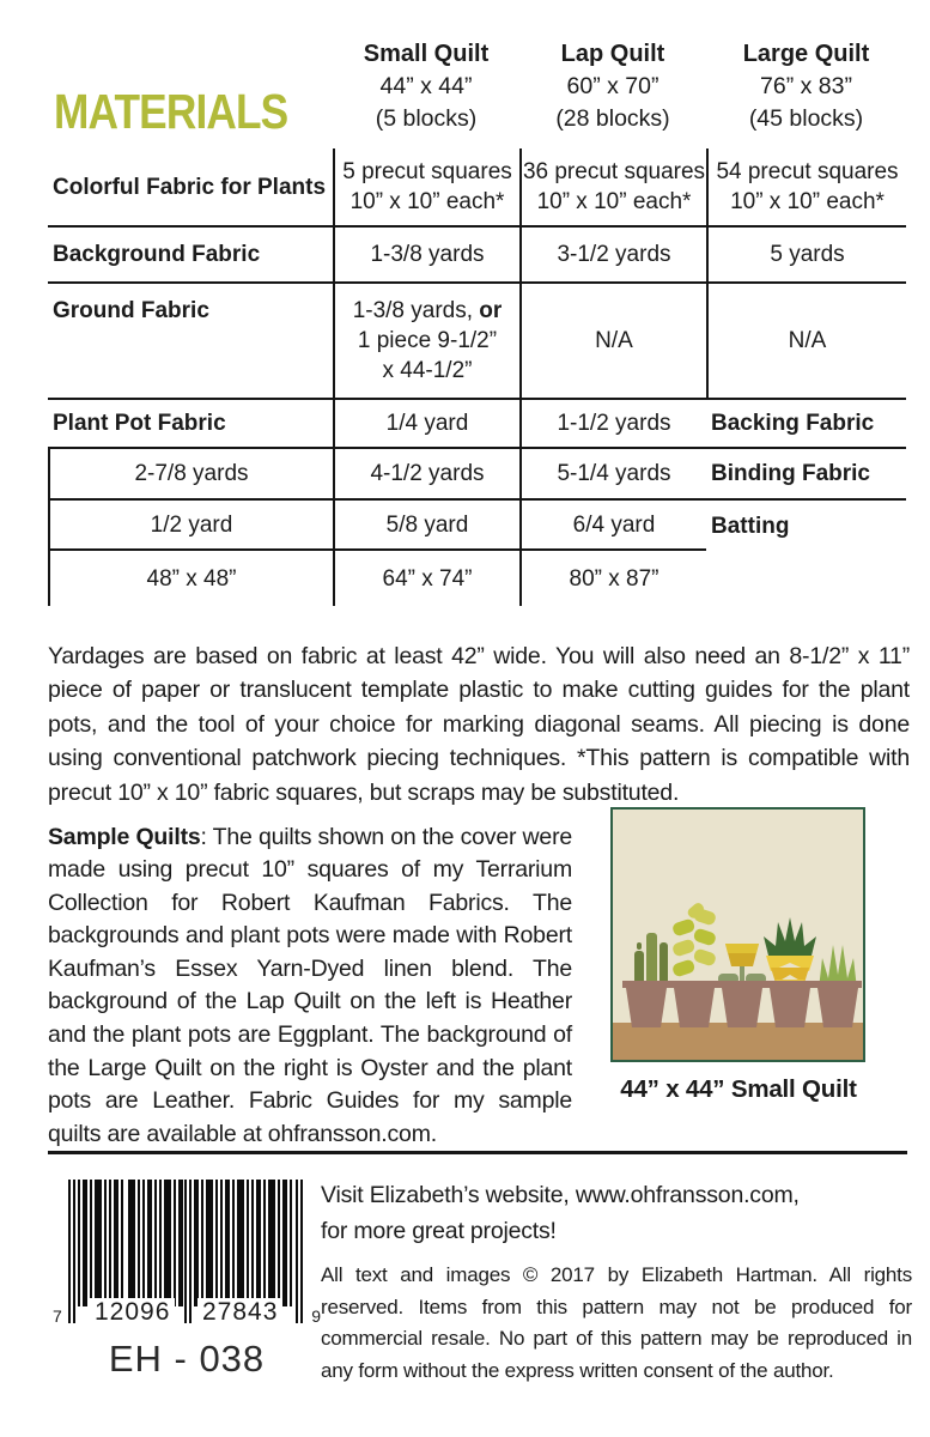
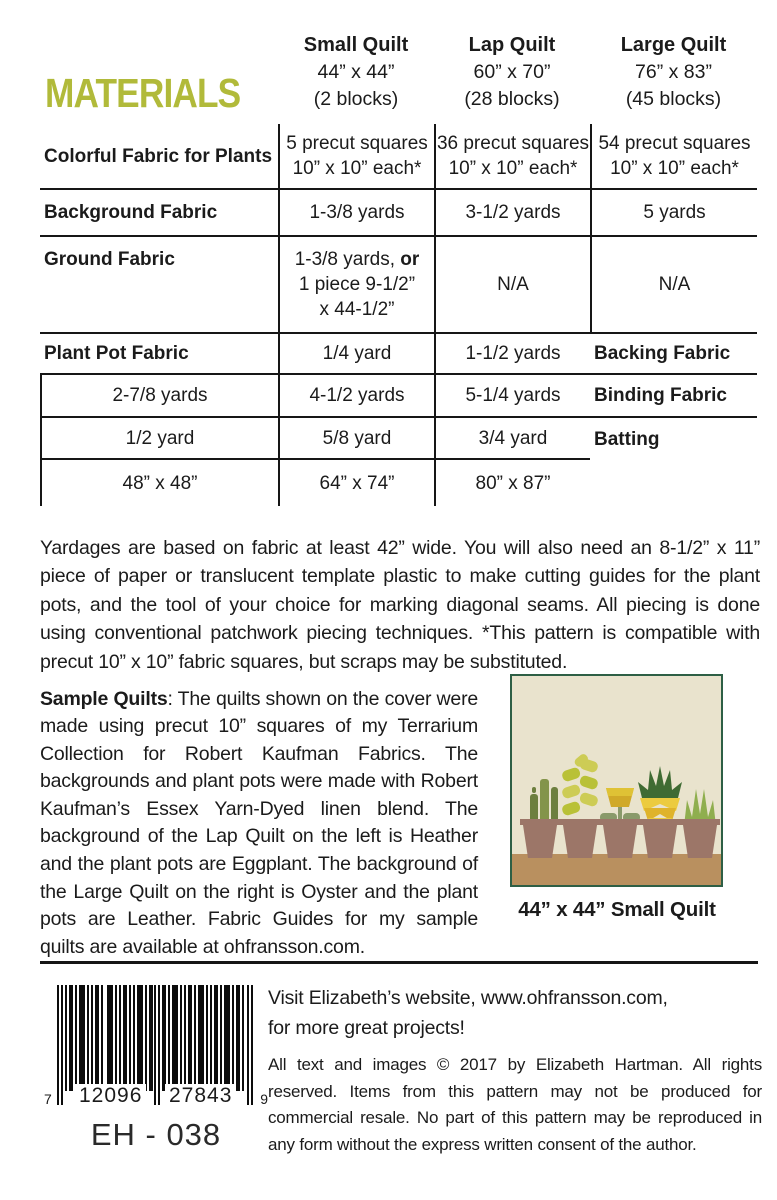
  MATERIALS
  Small Quilt
  44” x 44”
- (5 blocks)
+ (2 blocks)
  Lap Quilt
  60” x 70”
  (28 blocks)
  Large Quilt
  76” x 83”
  (45 blocks)
  Colorful Fabric for Plants
  5 precut squares
  10” x 10” each*
  36 precut squares
  10” x 10” each*
  54 precut squares
  10” x 10” each*
  Background Fabric
  1-3/8 yards
  3-1/2 yards
  5 yards
  Ground Fabric
  1-3/8 yards, or
  1 piece 9-1/2”
  x 44-1/2”
  N/A
  N/A
  Plant Pot Fabric
  1/4 yard
  1-1/2 yards
  Backing Fabric
  2-7/8 yards
  4-1/2 yards
  5-1/4 yards
  Binding Fabric
  1/2 yard
  5/8 yard
- 6/4 yard
+ 3/4 yard
  Batting
  48” x 48”
  64” x 74”
  80” x 87”
  Yardages are based on fabric at least 42” wide. You will also need an 8-1/2” x 11” piece of paper or translucent template plastic to make cutting guides for the plant pots, and the tool of your choice for marking diagonal seams. All piecing is done using conventional patchwork piecing techniques. *This pattern is compatible with precut 10” x 10” fabric squares, but scraps may be substituted.
  Sample Quilts: The quilts shown on the cover were made using precut 10” squares of my Terrarium Collection for Robert Kaufman Fabrics. The backgrounds and plant pots were made with Robert Kaufman’s Essex Yarn-Dyed linen blend. The background of the Lap Quilt on the left is Heather and the plant pots are Eggplant. The background of the Large Quilt on the right is Oyster and the plant pots are Leather. Fabric Guides for my sample quilts are available at ohfransson.com.
  44” x 44” Small Quilt
  12096
  27843
  7
  9
  EH - 038
  Visit Elizabeth’s website, www.ohfransson.com,
  for more great projects!
  All text and images © 2017 by Elizabeth Hartman. All rights reserved. Items from this pattern may not be produced for commercial resale. No part of this pattern may be reproduced in any form without the express written consent of the author.
